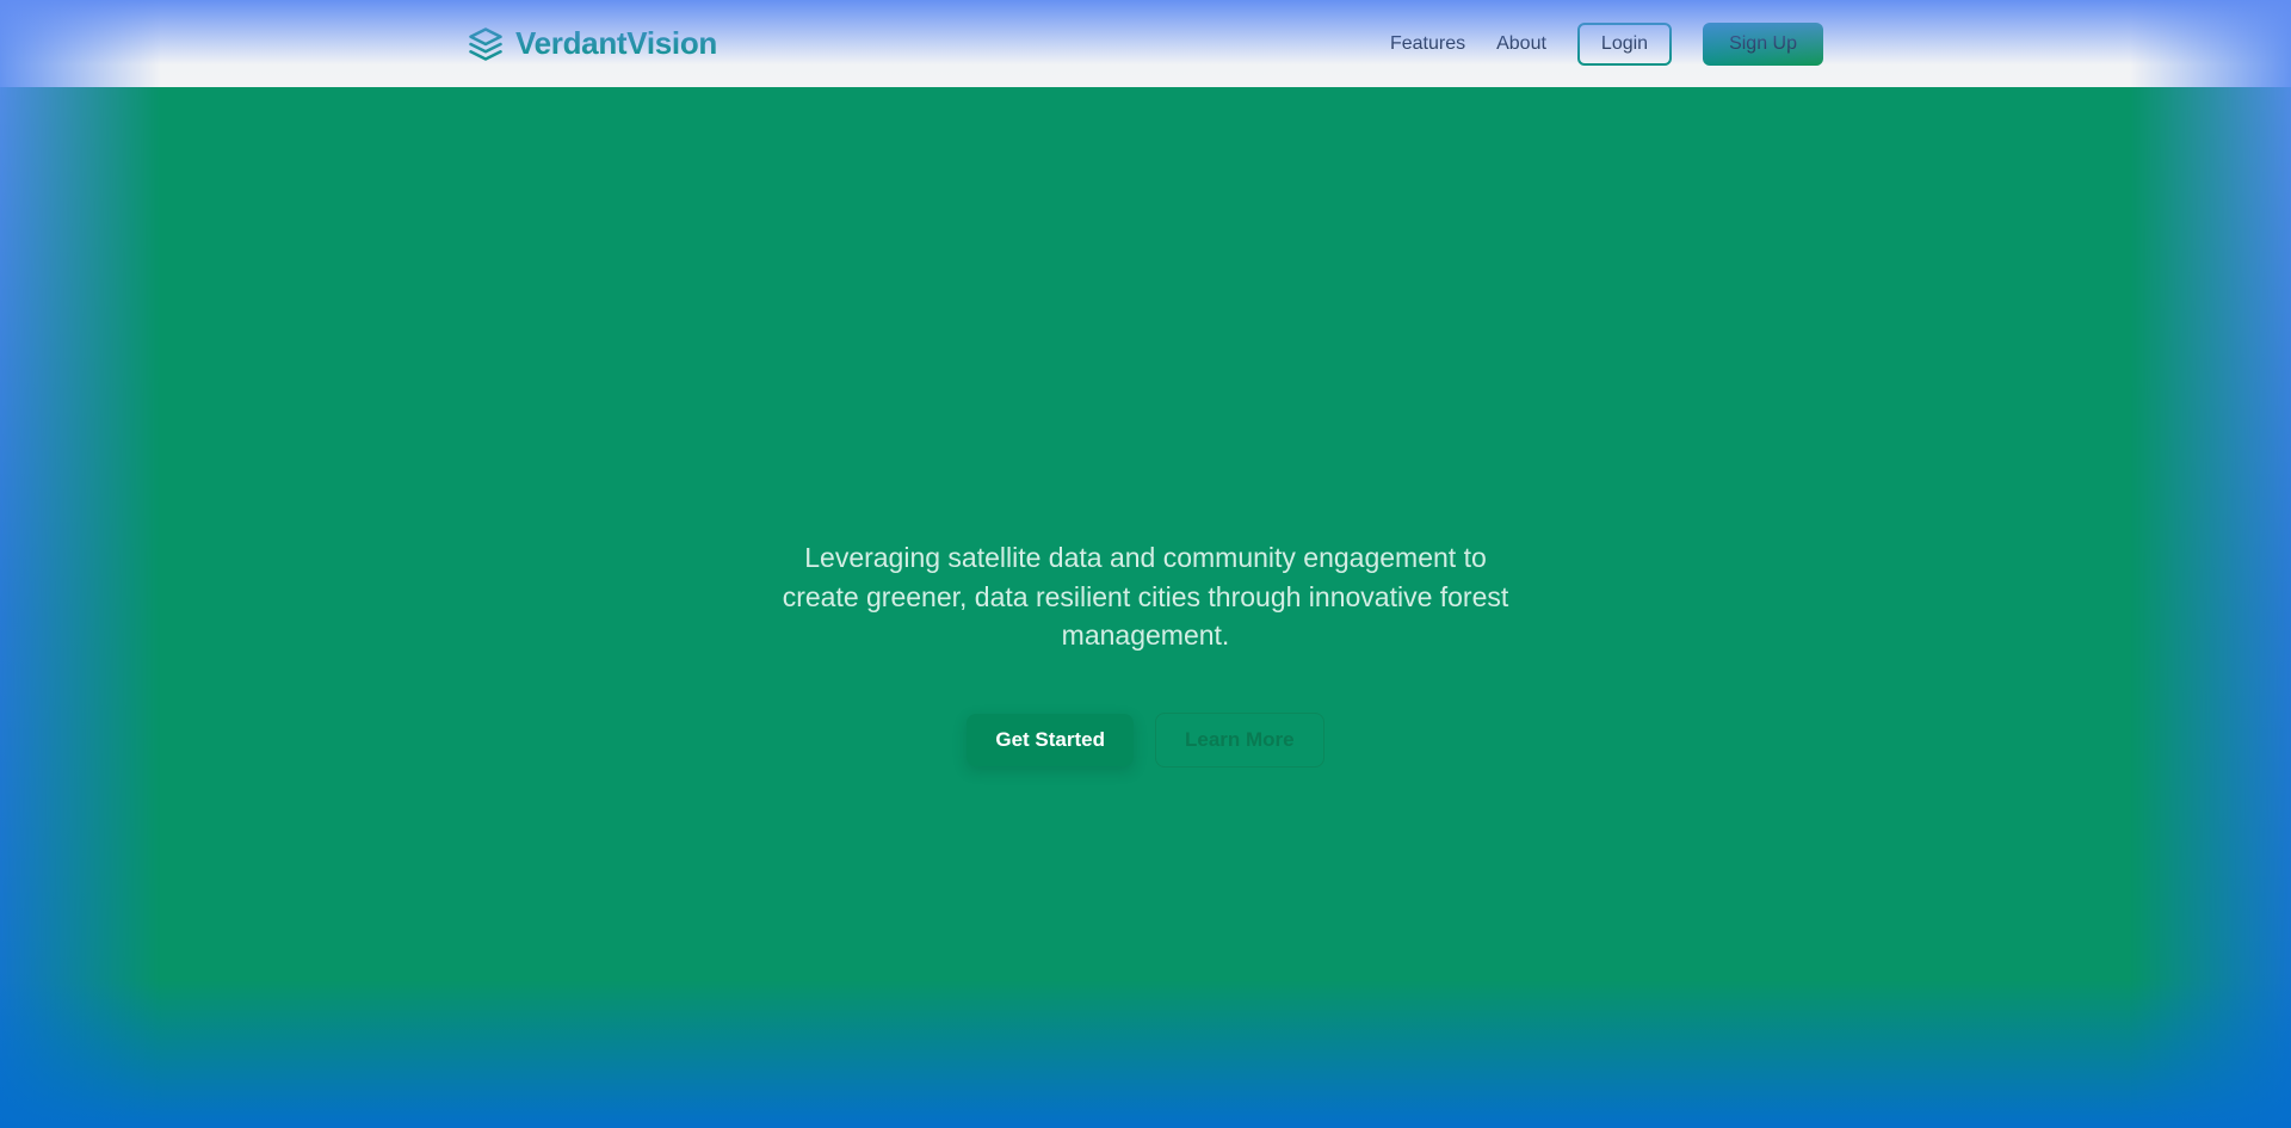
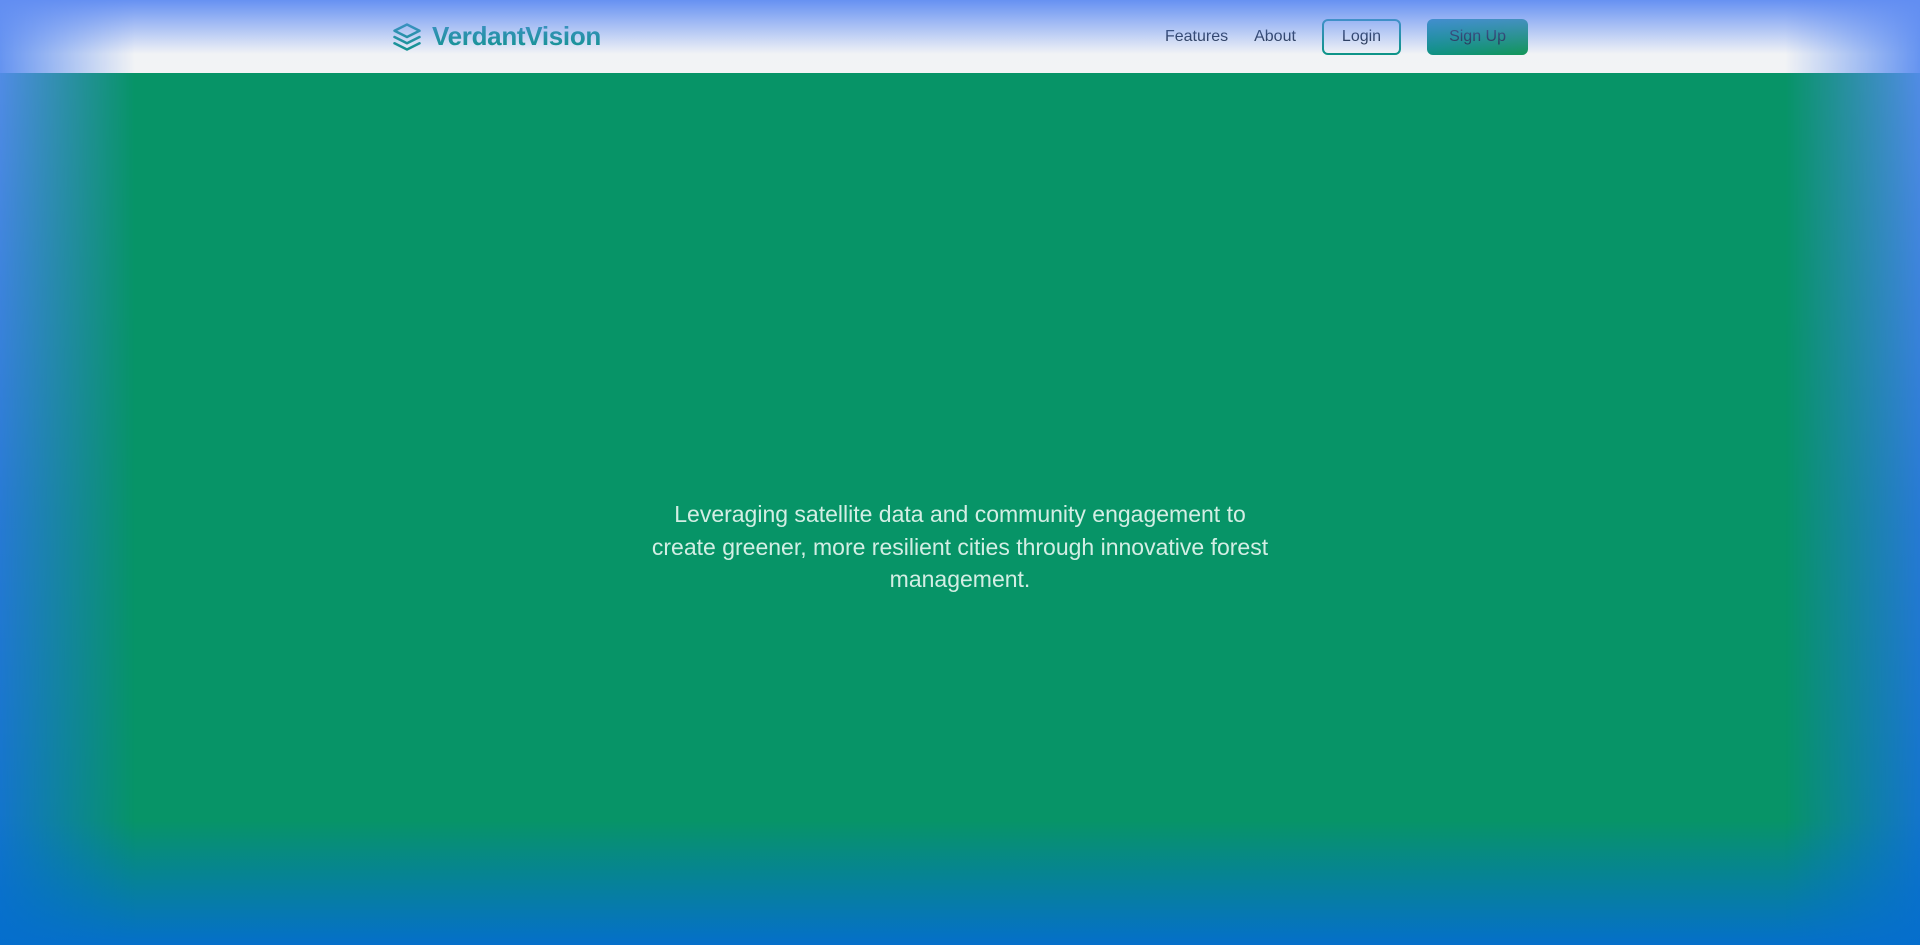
- Leveraging satellite data and community engagement to create greener, data resilient cities through innovative forest management.
+ Leveraging satellite data and community engagement to create greener, more resilient cities through innovative forest management.
- Get Started
- Learn More
